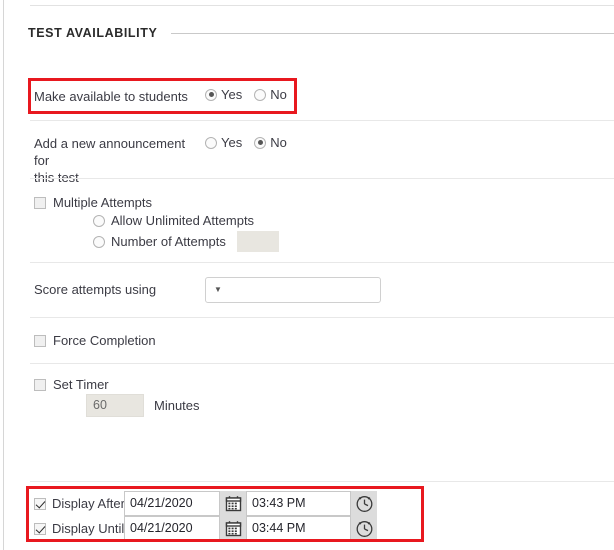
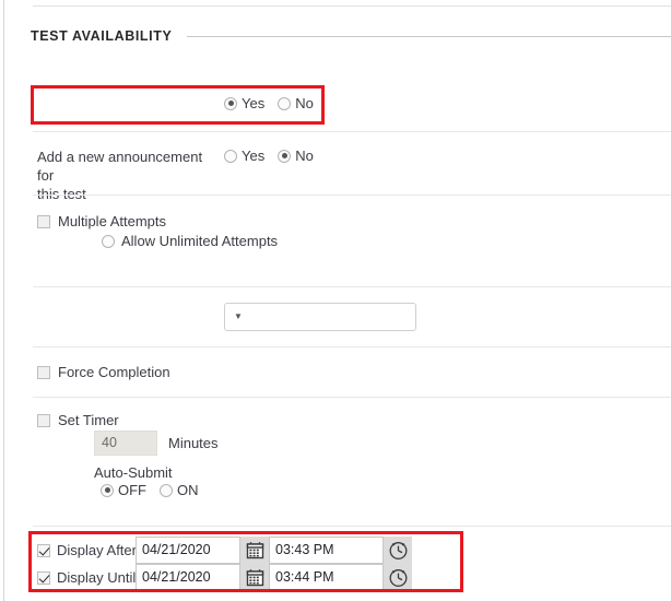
  TEST AVAILABILITY
- Make available to students
  Yes
  No
  Add a new announcement for
  Yes
  No
  Multiple Attempts
  Allow Unlimited Attempts
- Number of Attempts
- Score attempts using
  ▼
  Force Completion
  Set Timer
- 60
+ 40
  Minutes
+ Auto-Submit
+ OFF
+ ON
  Display After
  04/21/2020
  03:43 PM
  Display Until
  04/21/2020
  03:44 PM
